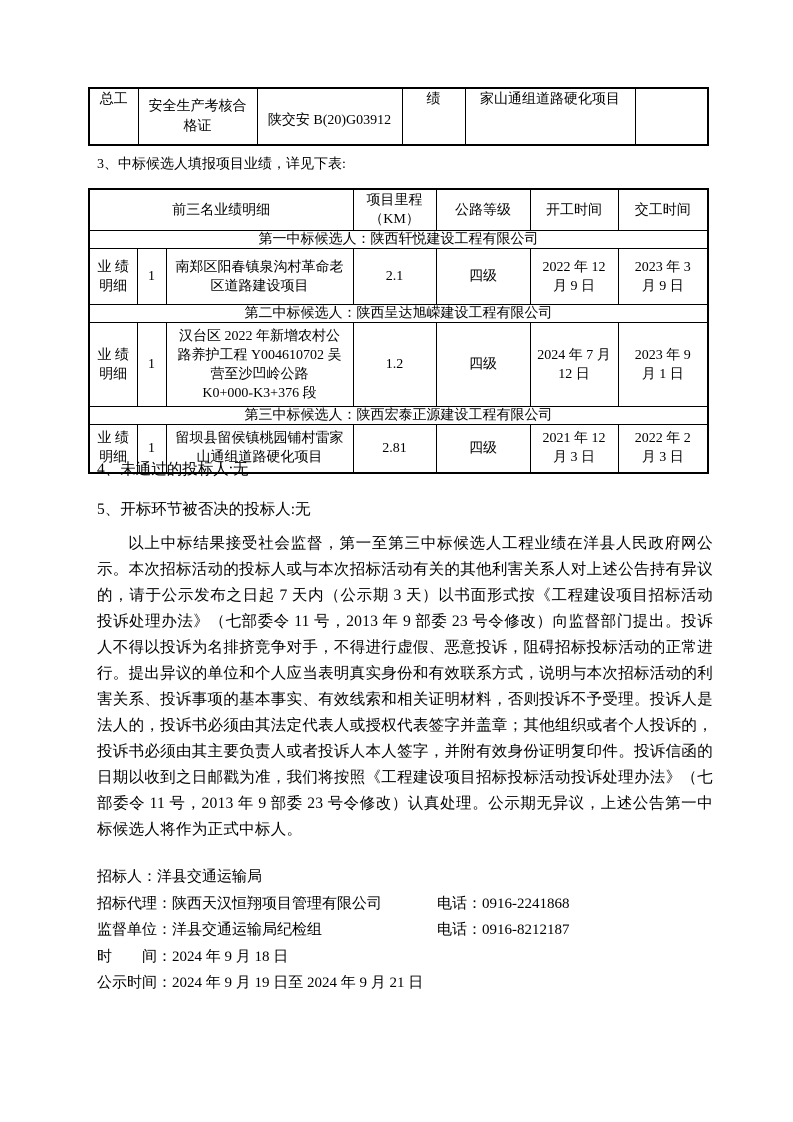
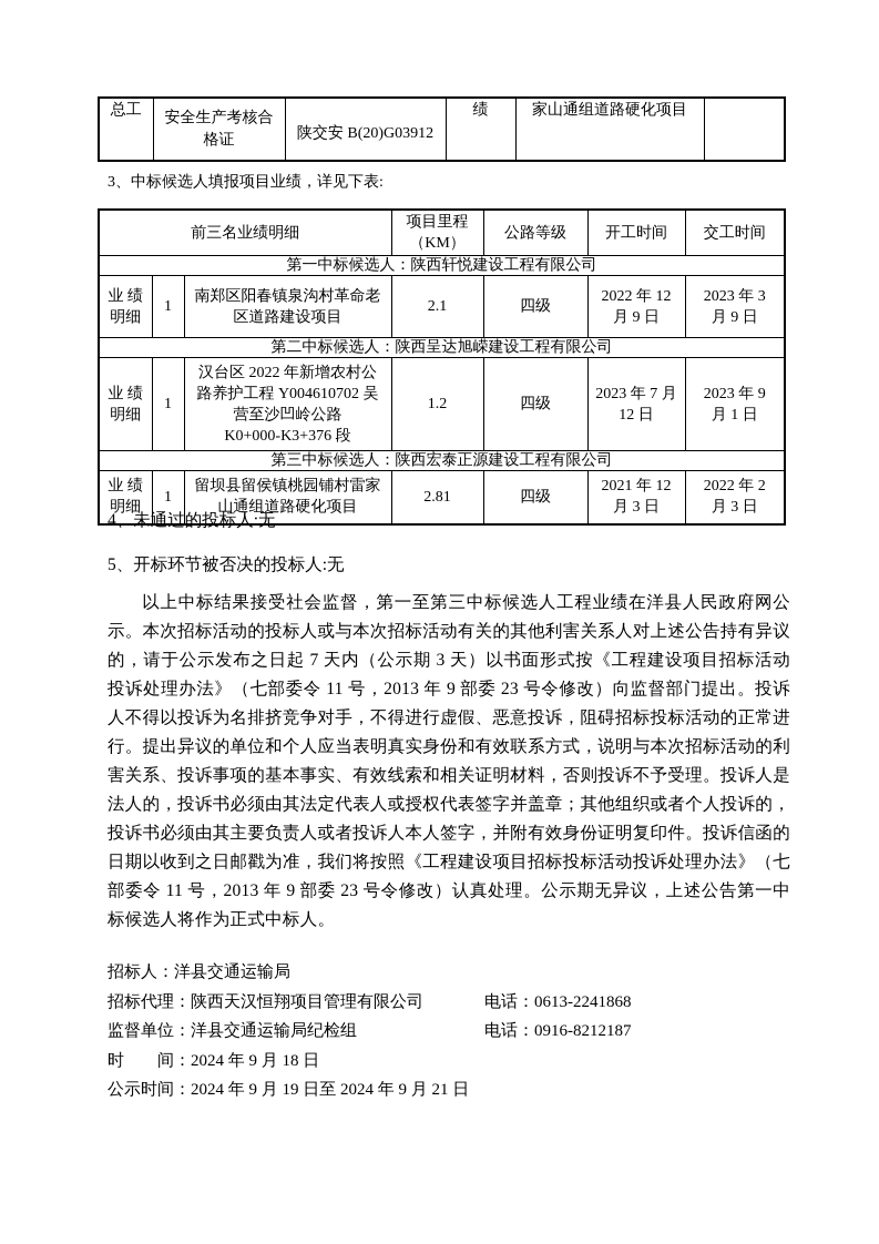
  总工	安全生产考核合 格证	陕交安 B(20)G03912	绩	家山通组道路硬化项目
  3、中标候选人填报项目业绩，详见下表:
  前三名业绩明细	项目里程 （KM）	公路等级	开工时间	交工时间
  第一中标候选人：陕西轩悦建设工程有限公司
  业 绩 明细	1	南郑区阳春镇泉沟村革命老 区道路建设项目	2.1	四级	2022 年 12 月 9 日	2023 年 3 月 9 日
  第二中标候选人：陕西呈达旭嵘建设工程有限公司
- 业 绩 明细	1	汉台区 2022 年新增农村公 路养护工程 Y004610702 吴 营至沙凹岭公路 K0+000-K3+376 段	1.2	四级	2024 年 7 月 12 日	2023 年 9 月 1 日
+ 业 绩 明细	1	汉台区 2022 年新增农村公 路养护工程 Y004610702 吴 营至沙凹岭公路 K0+000-K3+376 段	1.2	四级	2023 年 7 月 12 日	2023 年 9 月 1 日
  第三中标候选人：陕西宏泰正源建设工程有限公司
  业 绩 明细	1	留坝县留侯镇桃园铺村雷家 山通组道路硬化项目	2.81	四级	2021 年 12 月 3 日	2022 年 2 月 3 日
  4、未通过的投标人:无
  5、开标环节被否决的投标人:无
  以上中标结果接受社会监督，第一至第三中标候选人工程业绩在洋县人民政府网公示。本次招标活动的投标人或与本次招标活动有关的其他利害关系人对上述公告持有异议的，请于公示发布之日起 7 天内（公示期 3 天）以书面形式按《工程建设项目招标活动投诉处理办法》（七部委令 11 号，2013 年 9 部委 23 号令修改）向监督部门提出。投诉人不得以投诉为名排挤竞争对手，不得进行虚假、恶意投诉，阻碍招标投标活动的正常进行。提出异议的单位和个人应当表明真实身份和有效联系方式，说明与本次招标活动的利害关系、投诉事项的基本事实、有效线索和相关证明材料，否则投诉不予受理。投诉人是法人的，投诉书必须由其法定代表人或授权代表签字并盖章；其他组织或者个人投诉的，投诉书必须由其主要负责人或者投诉人本人签字，并附有效身份证明复印件。投诉信函的日期以收到之日邮戳为准，我们将按照《工程建设项目招标投标活动投诉处理办法》（七部委令 11 号，2013 年 9 部委 23 号令修改）认真处理。公示期无异议，上述公告第一中标候选人将作为正式中标人。
  招标人：洋县交通运输局
  招标代理：陕西天汉恒翔项目管理有限公司
- 电话：0916-2241868
+ 电话：0613-2241868
  监督单位：洋县交通运输局纪检组
  电话：0916-8212187
  时 间：2024 年 9 月 18 日
  公示时间：2024 年 9 月 19 日至 2024 年 9 月 21 日
